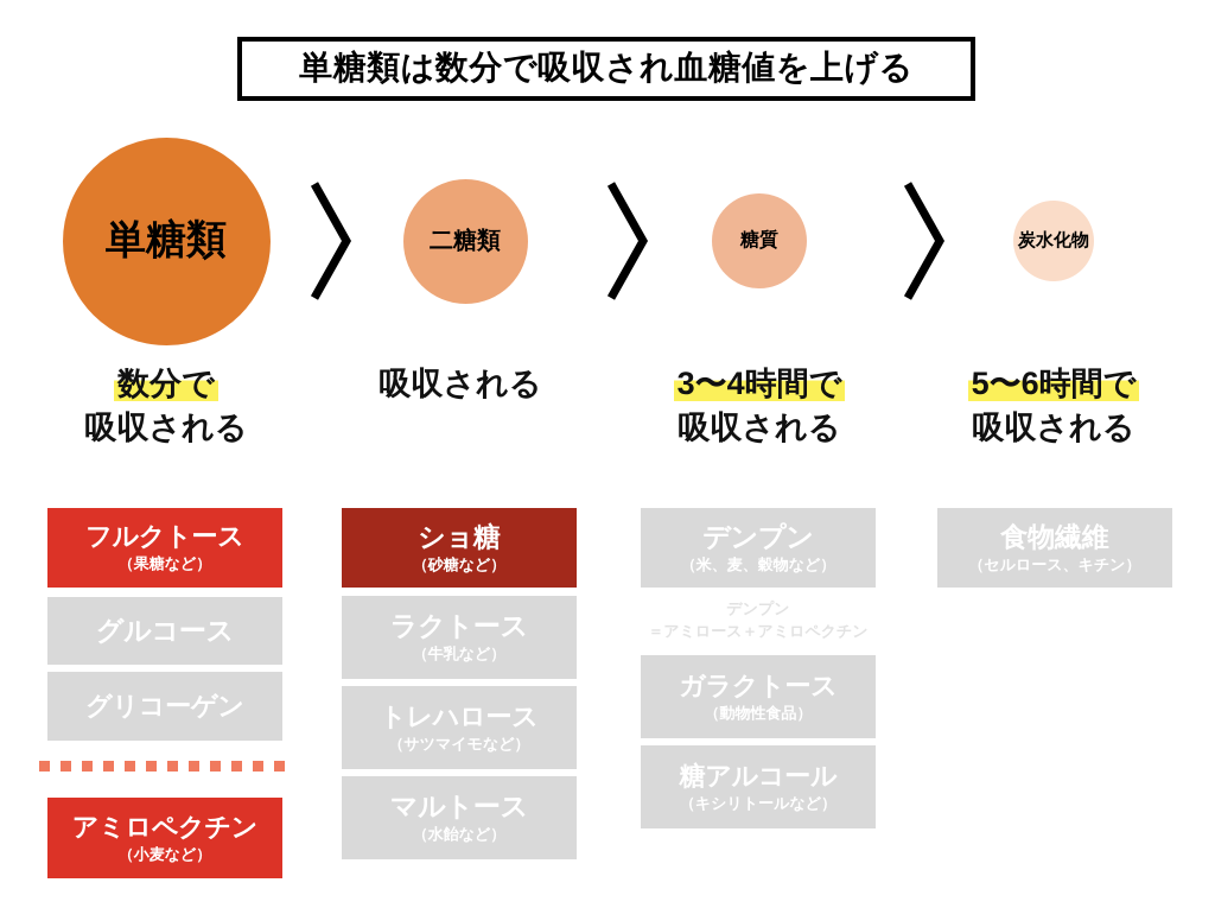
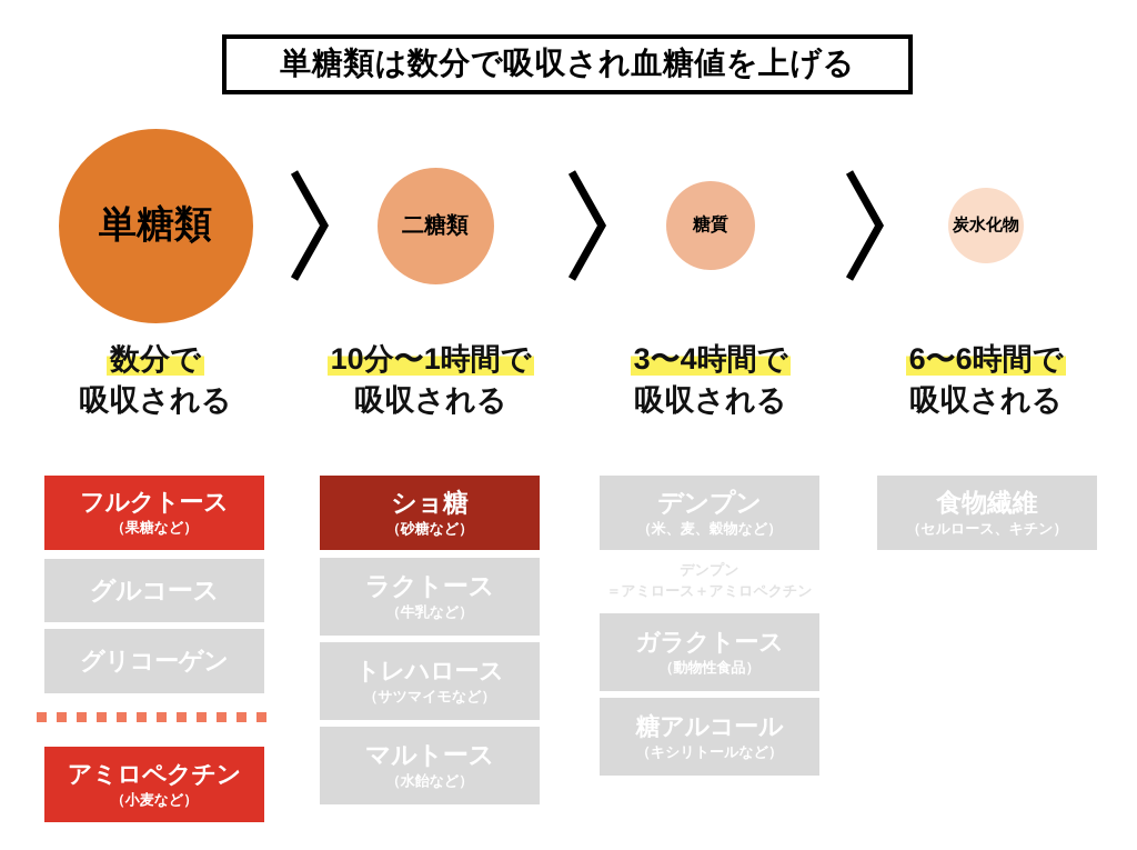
  単糖類は数分で吸収され血糖値を上げる
  単糖類
  二糖類
  糖質
  炭水化物
  数分で
  吸収される
+ 10分〜1時間で
  吸収される
  3〜4時間で
  吸収される
- 5〜6時間で
+ 6〜6時間で
  吸収される
  フルクトース
  （果糖など）
  グルコース
  グリコーゲン
  アミロペクチン
  （小麦など）
  ショ糖
  （砂糖など）
  ラクトース
  （牛乳など）
  トレハロース
  （サツマイモなど）
  マルトース
  （水飴など）
  デンプン
  （米、麦、穀物など）
  ガラクトース
  （動物性食品）
  糖アルコール
  （キシリトールなど）
  食物繊維
  （セルロース、キチン）
  デンプン
  ＝アミロース＋アミロペクチン
